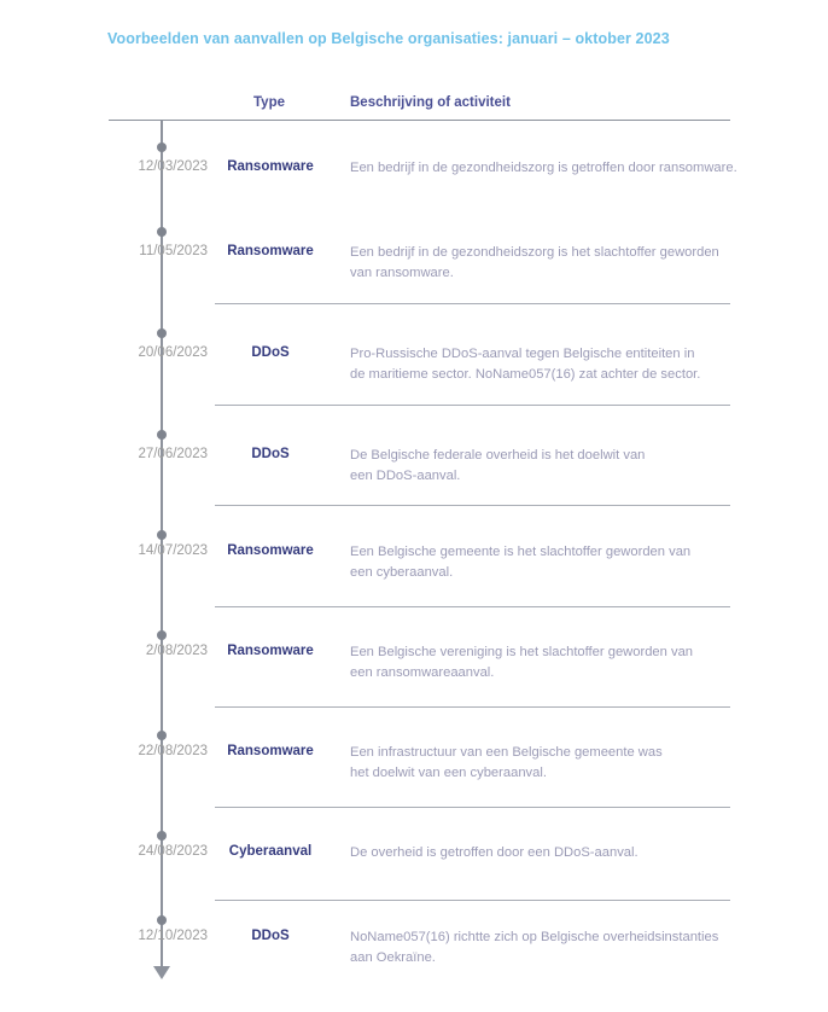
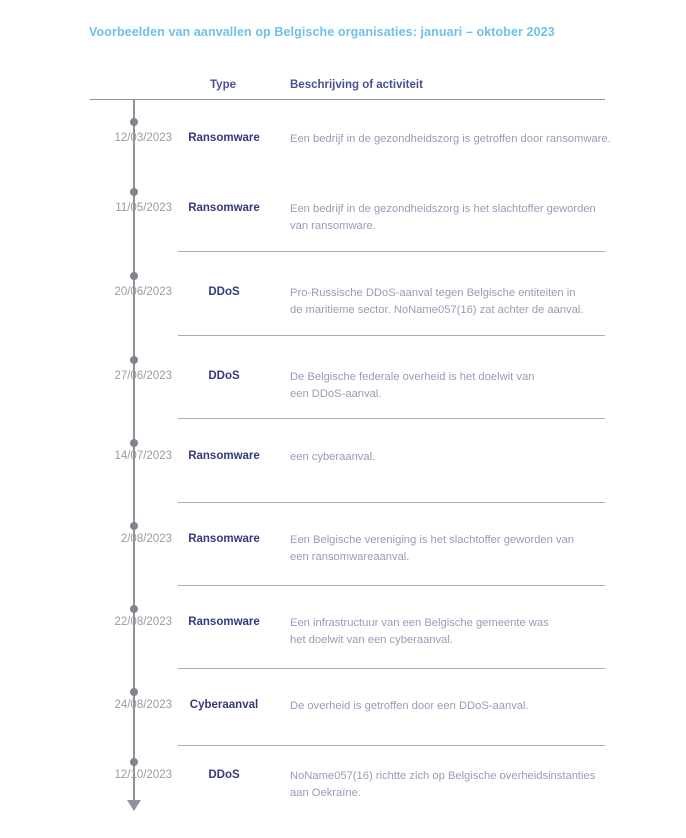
  Voorbeelden van aanvallen op Belgische organisaties: januari – oktober 2023
  Type
  Beschrijving of activiteit
  12/03/2023
  Ransomware
  Een bedrijf in de gezondheidszorg is getroffen door ransomware.
  11/05/2023
  Ransomware
  Een bedrijf in de gezondheidszorg is het slachtoffer geworden
  van ransomware.
  20/06/2023
  DDoS
  Pro-Russische DDoS-aanval tegen Belgische entiteiten in
- de maritieme sector. NoName057(16) zat achter de sector.
+ de maritieme sector. NoName057(16) zat achter de aanval.
  27/06/2023
  DDoS
  De Belgische federale overheid is het doelwit van
  een DDoS-aanval.
  14/07/2023
  Ransomware
- Een Belgische gemeente is het slachtoffer geworden van
  een cyberaanval.
  2/08/2023
  Ransomware
  Een Belgische vereniging is het slachtoffer geworden van
  een ransomwareaanval.
  22/08/2023
  Ransomware
  Een infrastructuur van een Belgische gemeente was
  het doelwit van een cyberaanval.
  24/08/2023
  Cyberaanval
  De overheid is getroffen door een DDoS-aanval.
  12/10/2023
  DDoS
  NoName057(16) richtte zich op Belgische overheidsinstanties
  aan Oekraïne.
